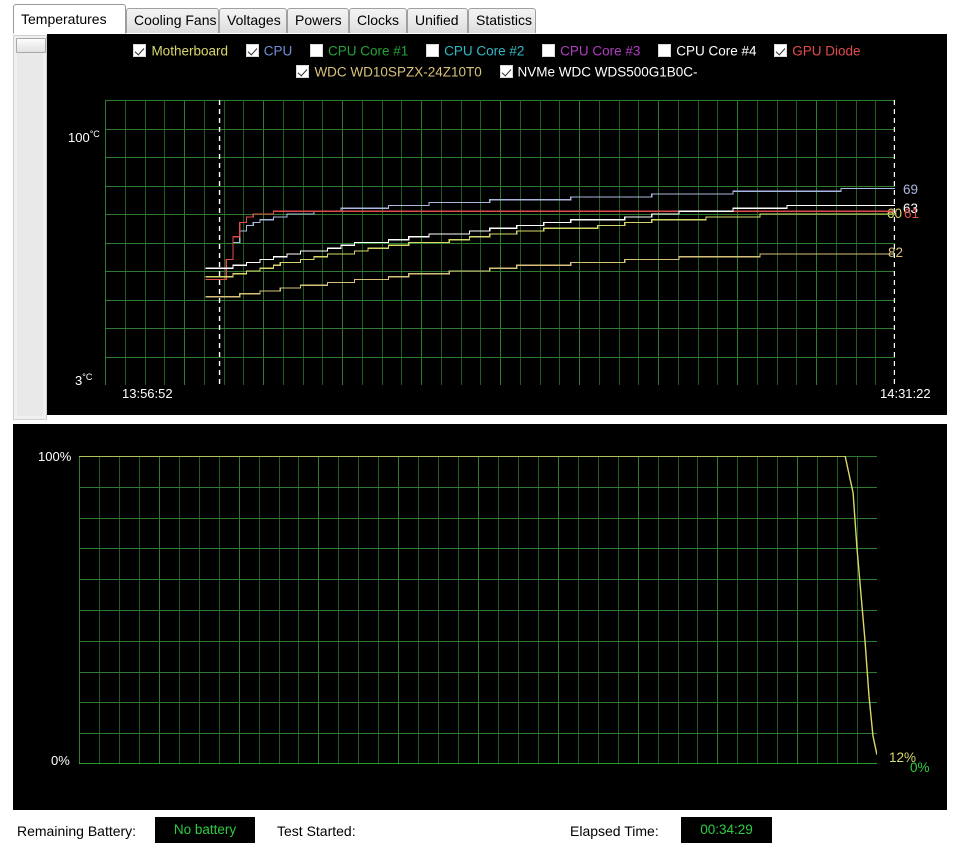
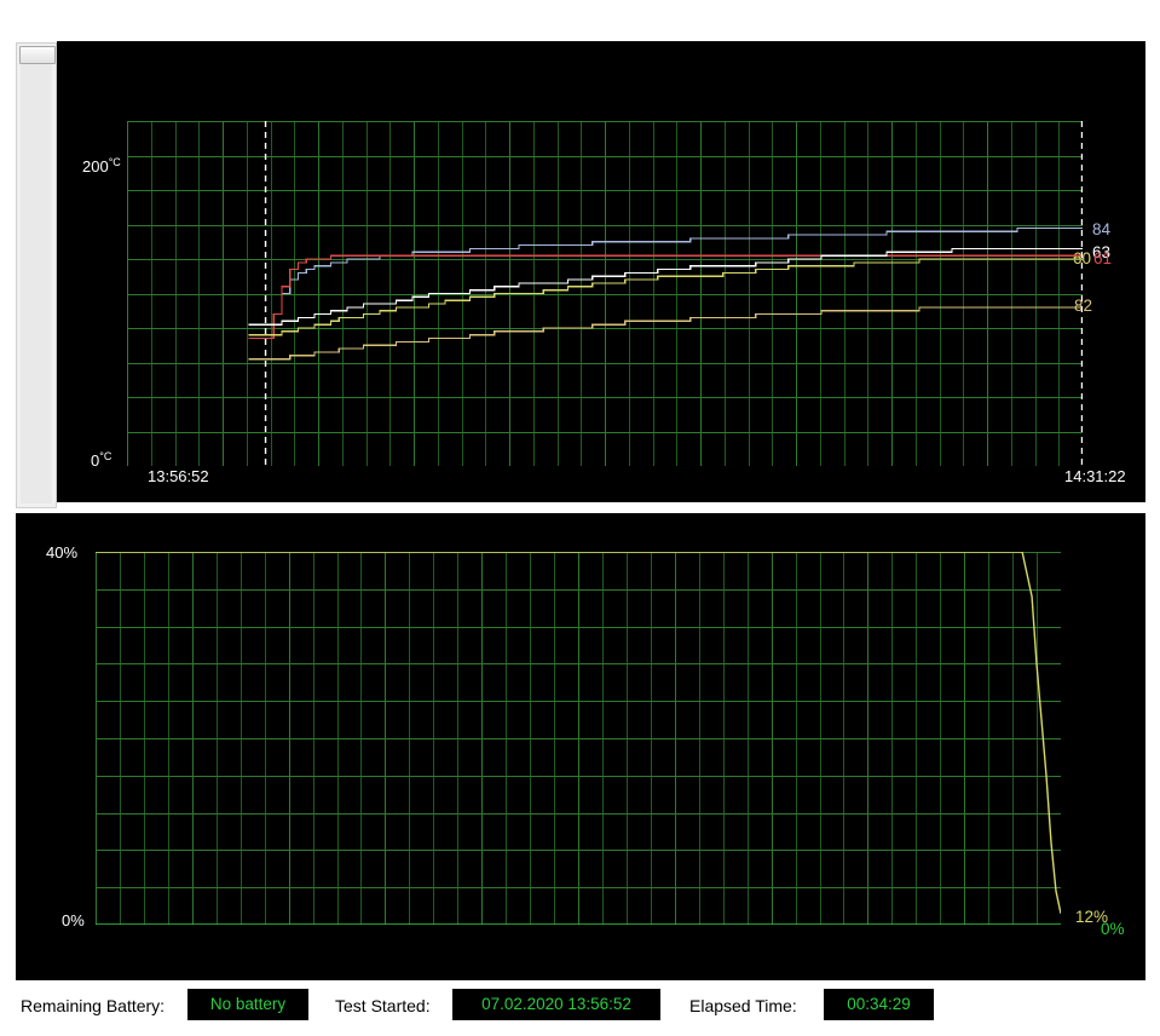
- Temperatures
- Cooling Fans
- Voltages
- Powers
- Clocks
- Unified
- Statistics
- Motherboard CPU CPU Core #1 CPU Core #2 CPU Core #3 CPU Core #4 GPU Diode
- WDC WD10SPZX-24Z10T0 NVMe WDC WDS500G1B0C-
- 100°C
+ 200°C
- 3°C
+ 0°C
  13:56:52
  14:31:22
- 69
+ 84
  63
  61
  82
- 100%
+ 40%
  0%
  12%
  0%
  Remaining Battery:
  No battery
  Test Started:
+ 07.02.2020 13:56:52
  Elapsed Time:
  00:34:29
